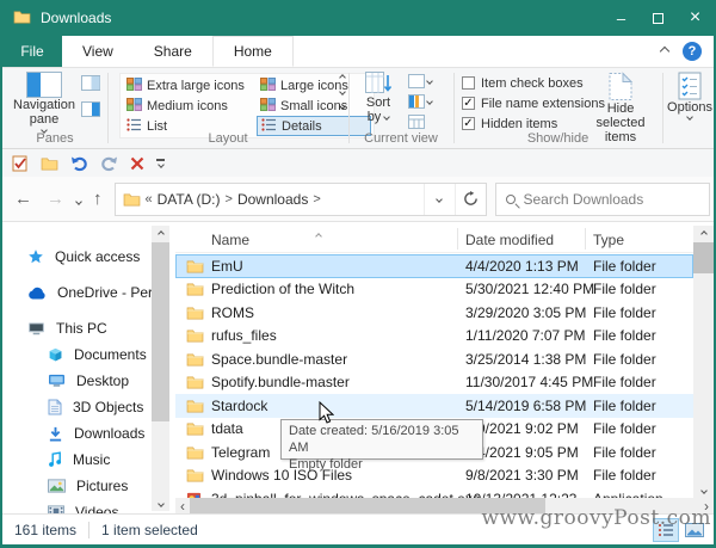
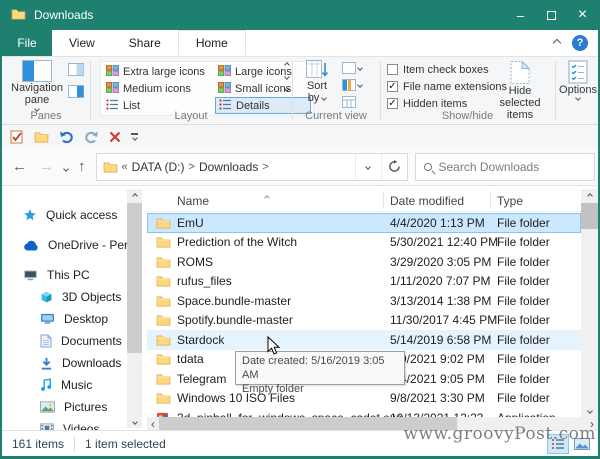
  Downloads
  –
  ×
  File
  View
  Share
  Home
  ?
  Navigation pane
  Panes
  Extra large icons
  Large icons
  Medium icons
  Small icons
  List
  Details
  Layout
  Sort
  by
  Current view
  Item check boxes
  ✓
  File name extensions
  ✓
  Hidden items
  Hide selected
  items
  Show/hide
  Options
  ←
  →
  ↑
  «
  DATA (D:)
  >
  Downloads
  >
  Search Downloads
  Quick access
  OneDrive - Pe
  This PC
- Documents
+ 3D Objects
  Desktop
- 3D Objects
+ Documents
  Downloads
  Music
  Pictures
  Videos
  Name
  Date modified
  Type
  EmU
  4/4/2020 1:13 PM
  File folder
  Prediction of the Witch
  5/30/2021 12:40 PM
  File folder
  ROMS
  3/29/2020 3:05 PM
  File folder
  rufus_files
  1/11/2020 7:07 PM
  File folder
  Space.bundle-master
- 3/25/2014 1:38 PM
+ 3/13/2014 1:38 PM
  File folder
  Spotify.bundle-master
  11/30/2017 4:45 PM
  File folder
  Stardock
  5/14/2019 6:58 PM
  File folder
  tdata
  /2021 9:02 PM
  File folder
  Telegram
  /2021 9:05 PM
  File folder
  Windows 10 ISO Files
  9/8/2021 3:30 PM
  File folder
  ‹
  ›
  Date created: 5/16/2019 3:05 AM
  Empty folder
  161 items
  1 item selected
  www.groovyPost.com
